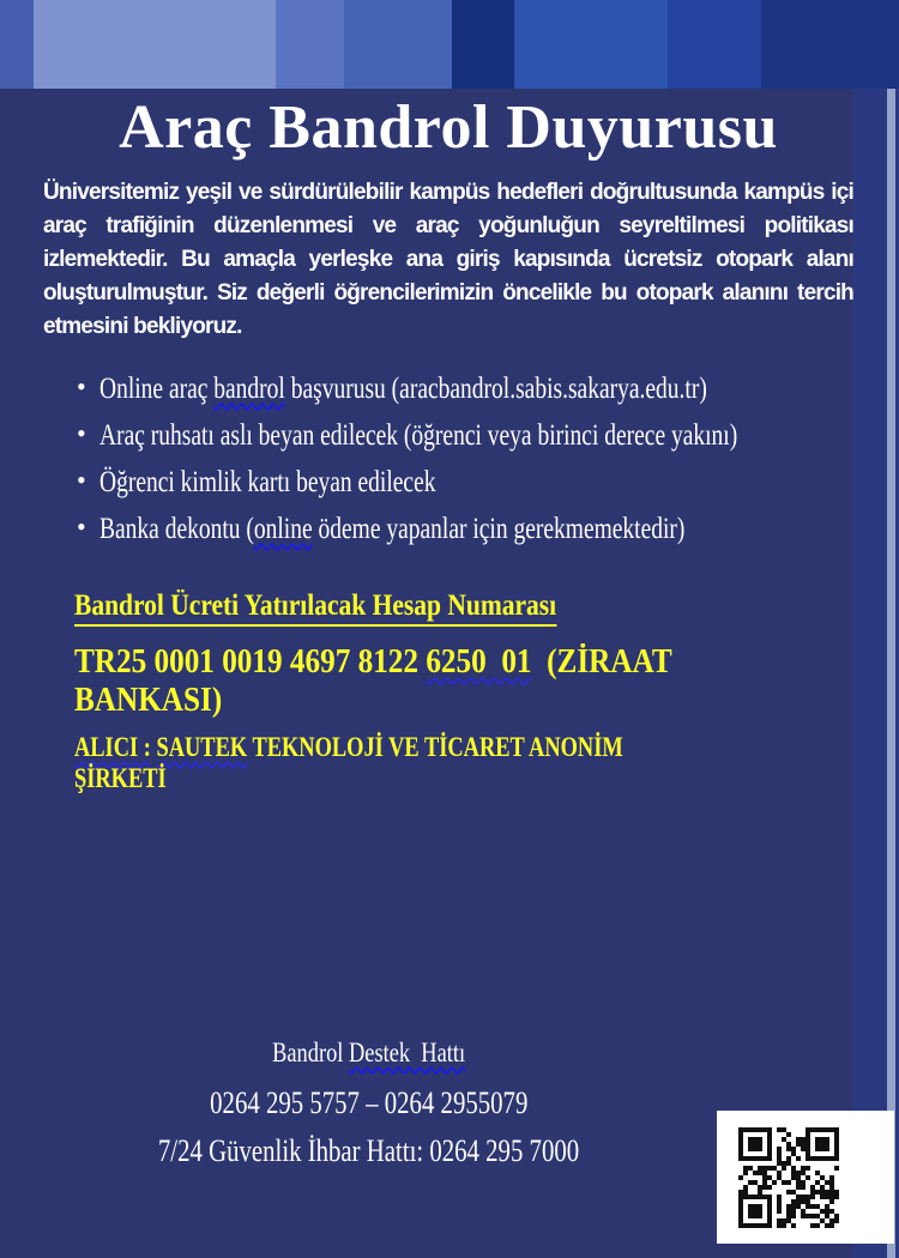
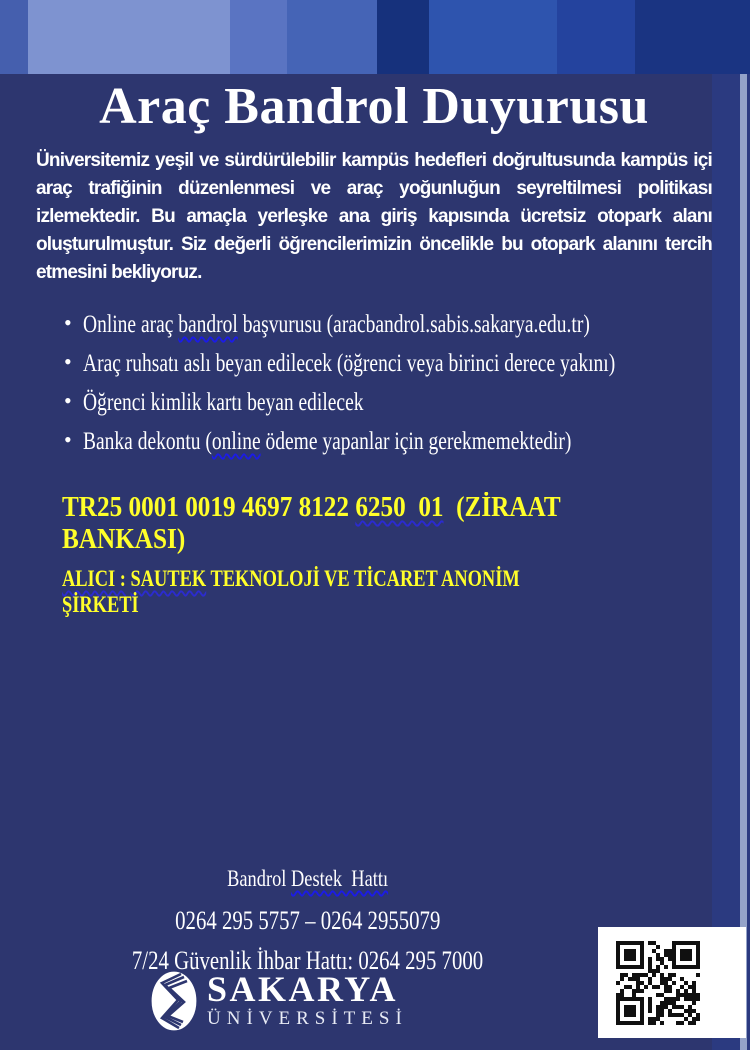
  Araç Bandrol Duyurusu
  Üniversitemiz yeşil ve sürdürülebilir kampüs hedefleri doğrultusunda kampüs içi araç trafiğinin düzenlenmesi ve araç yoğunluğun seyreltilmesi politikası izlemektedir. Bu amaçla yerleşke ana giriş kapısında ücretsiz otopark alanı oluşturulmuştur. Siz değerli öğrencilerimizin öncelikle bu otopark alanını tercih etmesini bekliyoruz.
  Online araç bandrol başvurusu (aracbandrol.sabis.sakarya.edu.tr)
  Araç ruhsatı aslı beyan edilecek (öğrenci veya birinci derece yakını)
  Öğrenci kimlik kartı beyan edilecek
  Banka dekontu (online ödeme yapanlar için gerekmemektedir)
- Bandrol Ücreti Yatırılacak Hesap Numarası
  TR25 0001 0019 4697 8122 6250 01 (ZİRAAT BANKASI)
  ALICI : SAUTEK TEKNOLOJİ VE TİCARET ANONİM ŞİRKETİ
  Bandrol Destek Hattı
  0264 295 5757 – 0264 2955079
  7/24 Güvenlik İhbar Hattı: 0264 295 7000
+ SAKARYA
+ ÜNİVERSİTESİ
